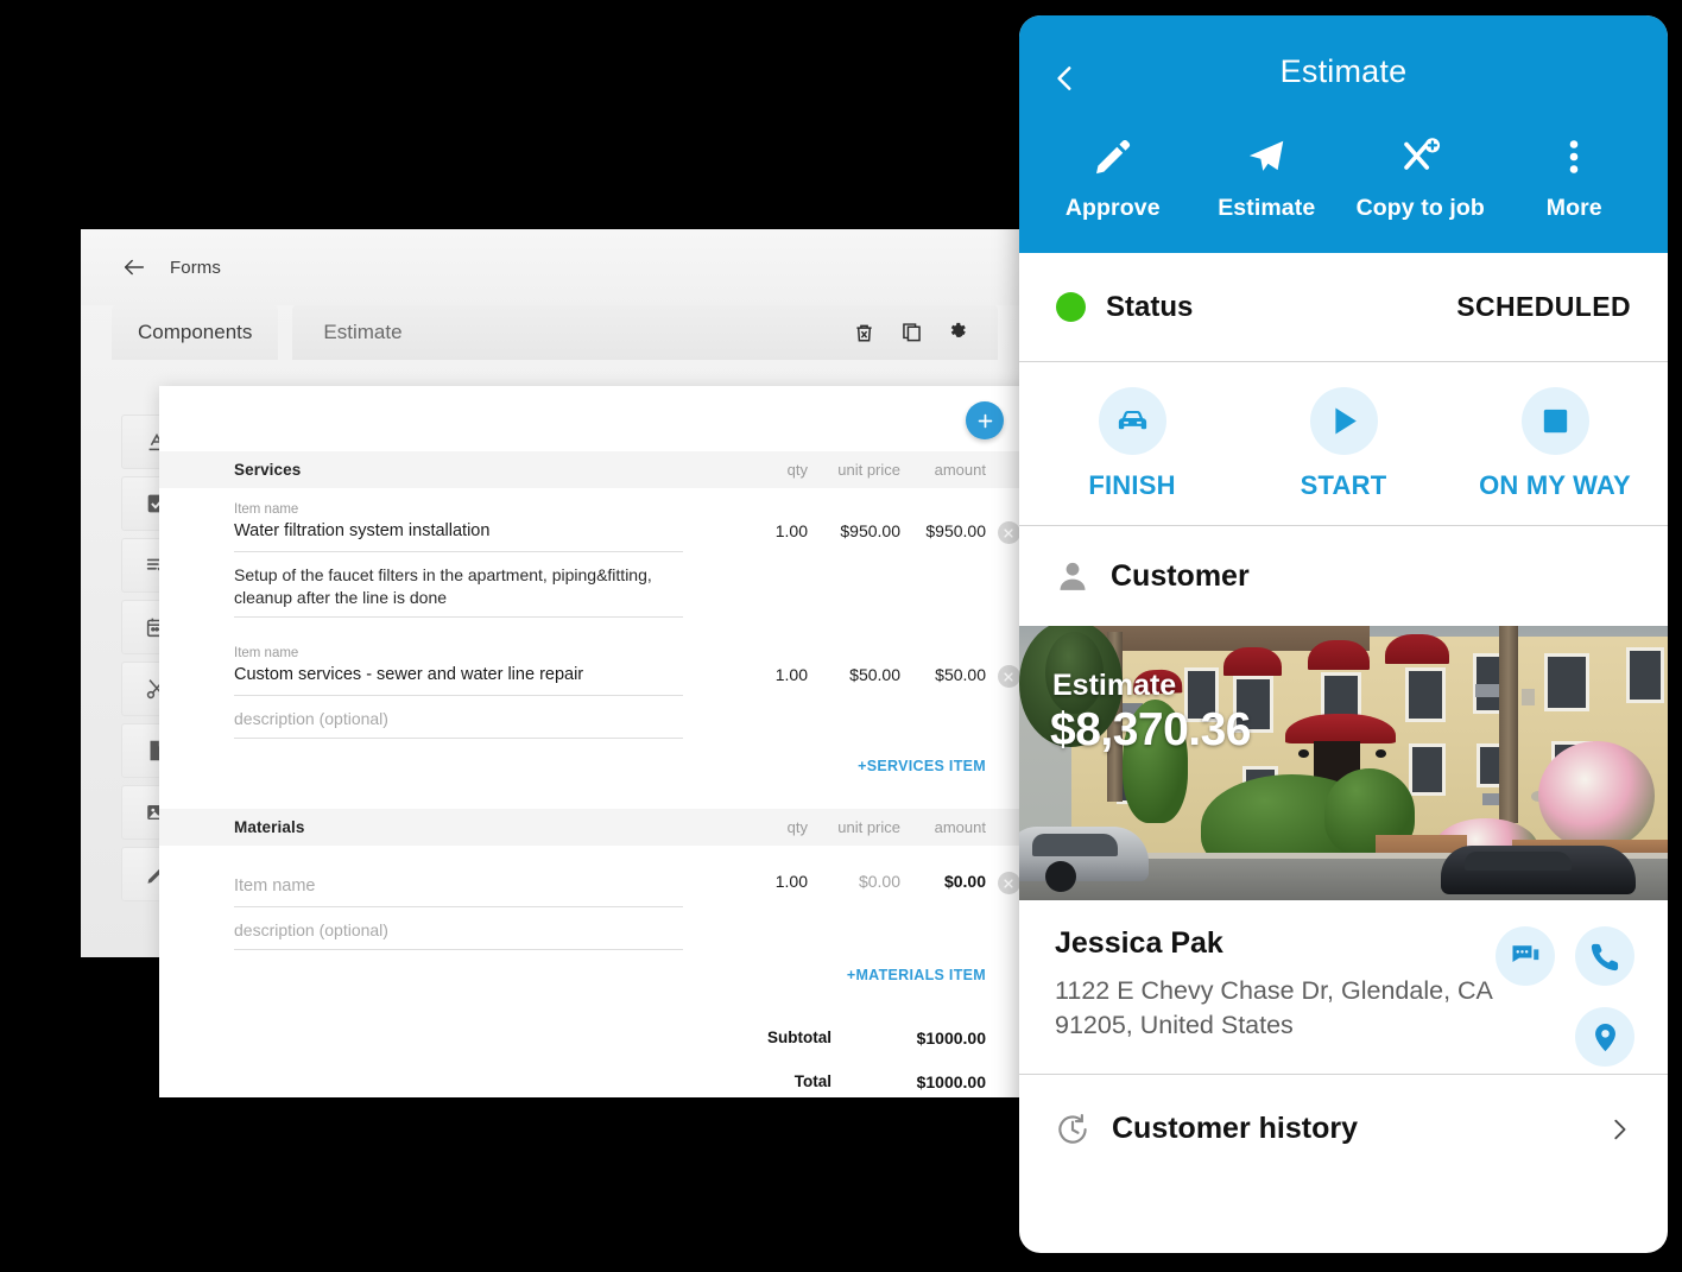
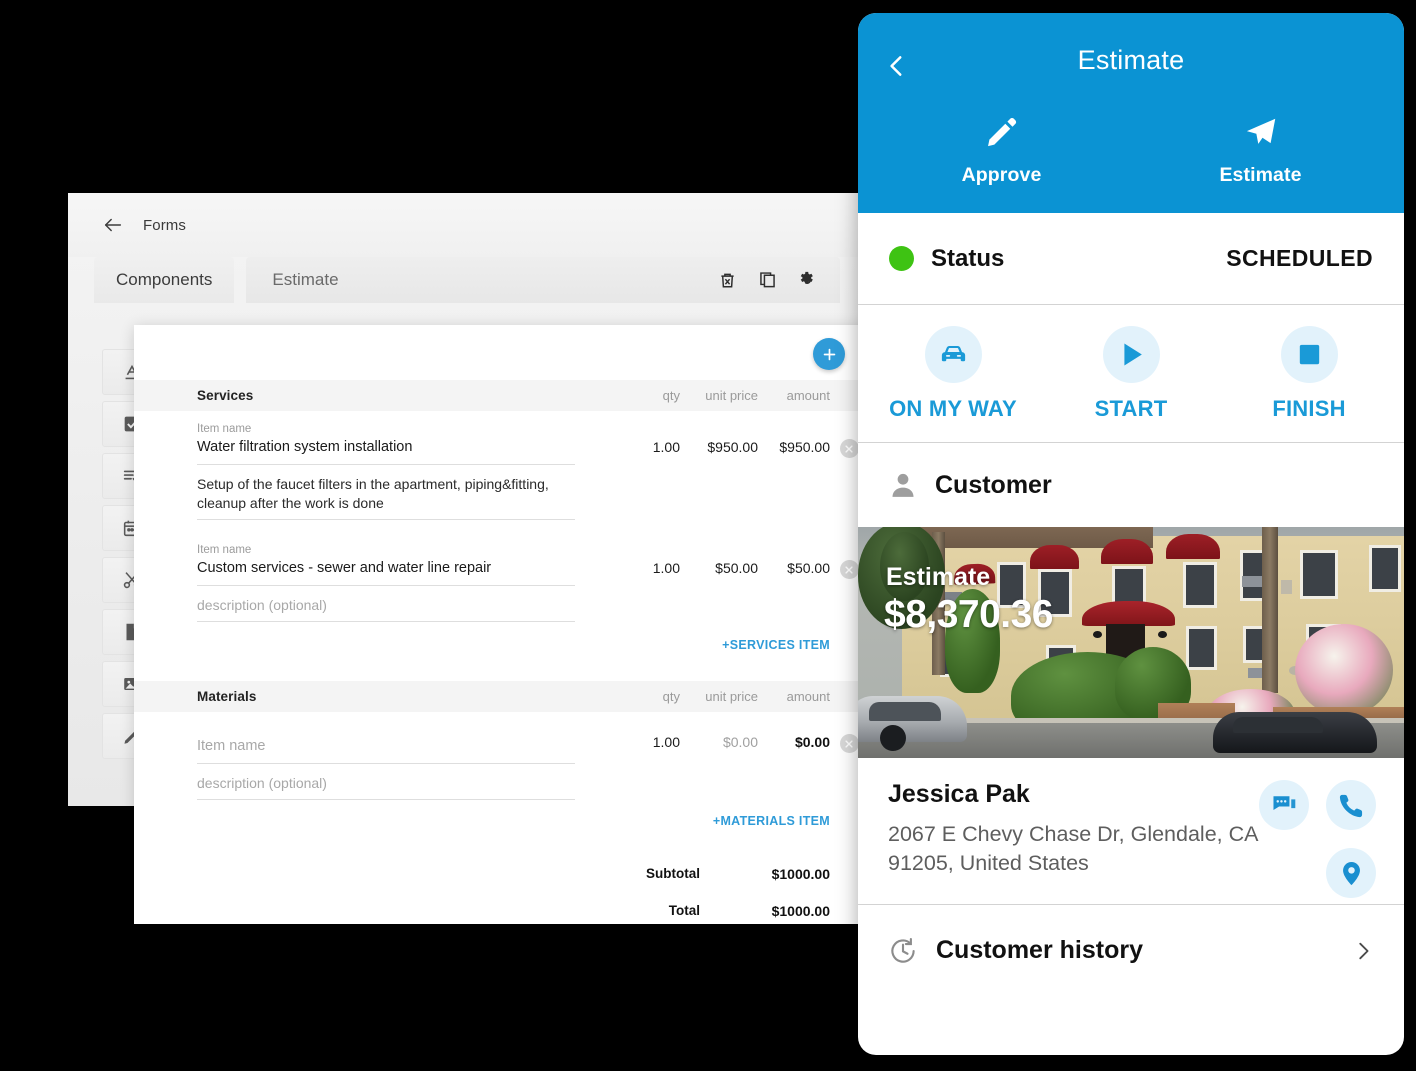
  Forms
  Components
  Estimate
  Services
  qty
  unit price
  amount
  Item name
  Water filtration system installation
- Setup of the faucet filters in the apartment, piping&fitting, cleanup after the line is done
+ Setup of the faucet filters in the apartment, piping&fitting, cleanup after the work is done
  1.00
  $950.00
  $950.00
  Item name
  Custom services - sewer and water line repair
  description (optional)
  1.00
  $50.00
  $50.00
  +SERVICES ITEM
  Materials
  qty
  unit price
  amount
  Item name
  description (optional)
  1.00
  $0.00
  $0.00
  +MATERIALS ITEM
  Subtotal
  $1000.00
  Total
  $1000.00
  Estimate
  Approve
  Estimate
- Copy to job
- More
  Status
  SCHEDULED
- FINISH
+ ON MY WAY
  START
- ON MY WAY
+ FINISH
  Customer
  Estimate
  $8,370.36
  Jessica Pak
- 1122 E Chevy Chase Dr, Glendale, CA 91205, United States
+ 2067 E Chevy Chase Dr, Glendale, CA 91205, United States
  Customer history
